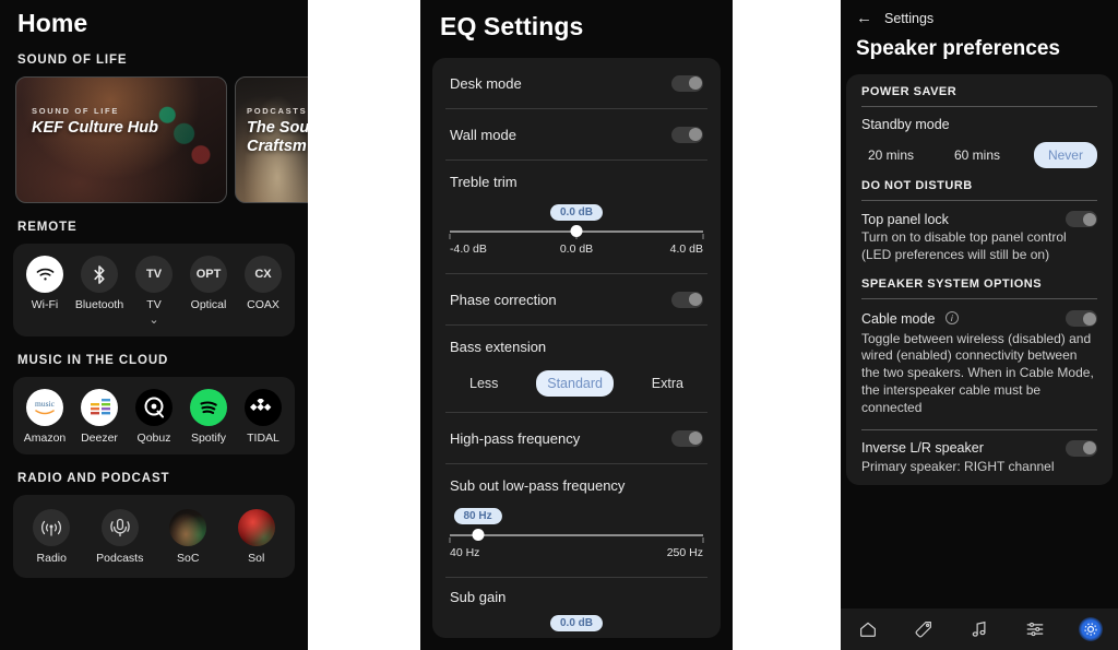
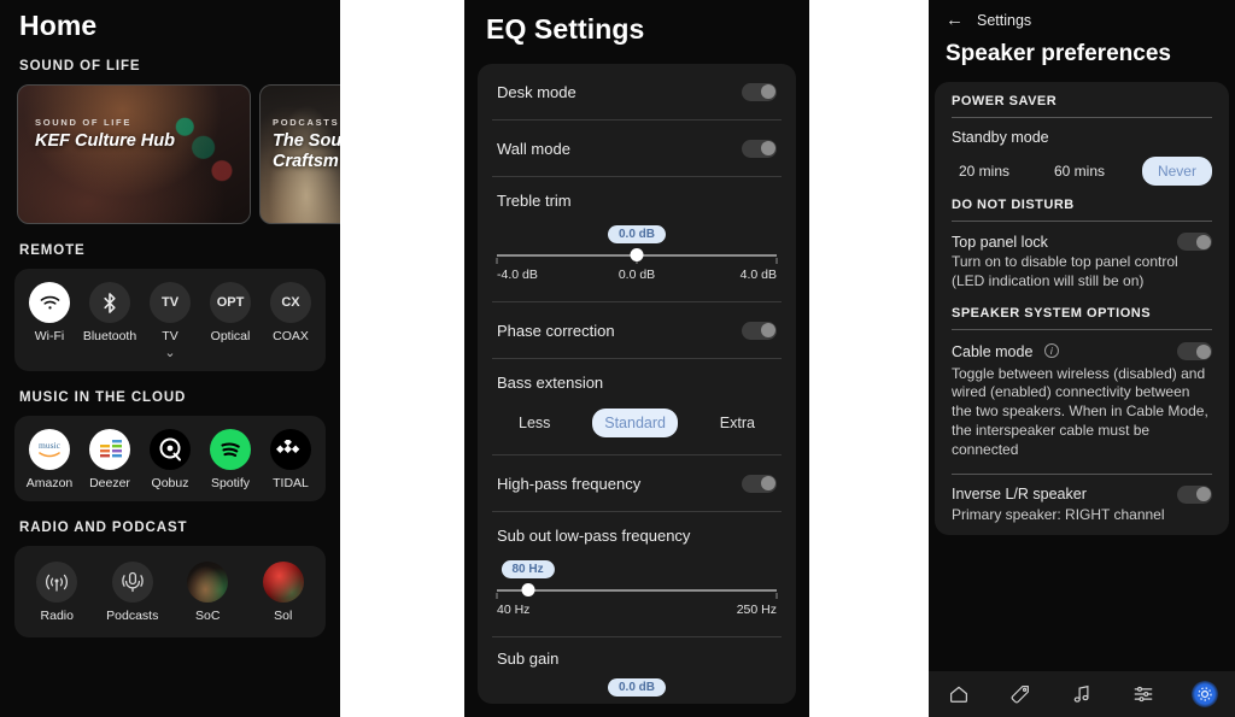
  Home
  SOUND OF LIFE
  SOUND OF LIFE
  KEF Culture Hub
  PODCASTS
  The Sou Craftsm
  REMOTE
  Wi-Fi
  Bluetooth
  TV
  TV
  OPT
  Optical
  CX
  COAX
  ⌄
  MUSIC IN THE CLOUD
  music
  Amazon
  Deezer
  Qobuz
  Spotify
  TIDAL
  RADIO AND PODCAST
  Radio
  Podcasts
  SoC
  Sol
  EQ Settings
  Desk mode
  Wall mode
  Treble trim
  0.0 dB
  -4.0 dB
  0.0 dB
  4.0 dB
  Phase correction
  Bass extension
  Less
  Standard
  Extra
  High-pass frequency
  Sub out low-pass frequency
  80 Hz
  40 Hz
  250 Hz
  Sub gain
  0.0 dB
  ←
  Settings
  Speaker preferences
  POWER SAVER
  Standby mode
  20 mins
  60 mins
  Never
  DO NOT DISTURB
  Top panel lock
- Turn on to disable top panel control (LED preferences will still be on)
+ Turn on to disable top panel control (LED indication will still be on)
  SPEAKER SYSTEM OPTIONS
  Cable mode i
  Toggle between wireless (disabled) and wired (enabled) connectivity between the two speakers. When in Cable Mode, the interspeaker cable must be connected
  Inverse L/R speaker
  Primary speaker: RIGHT channel
